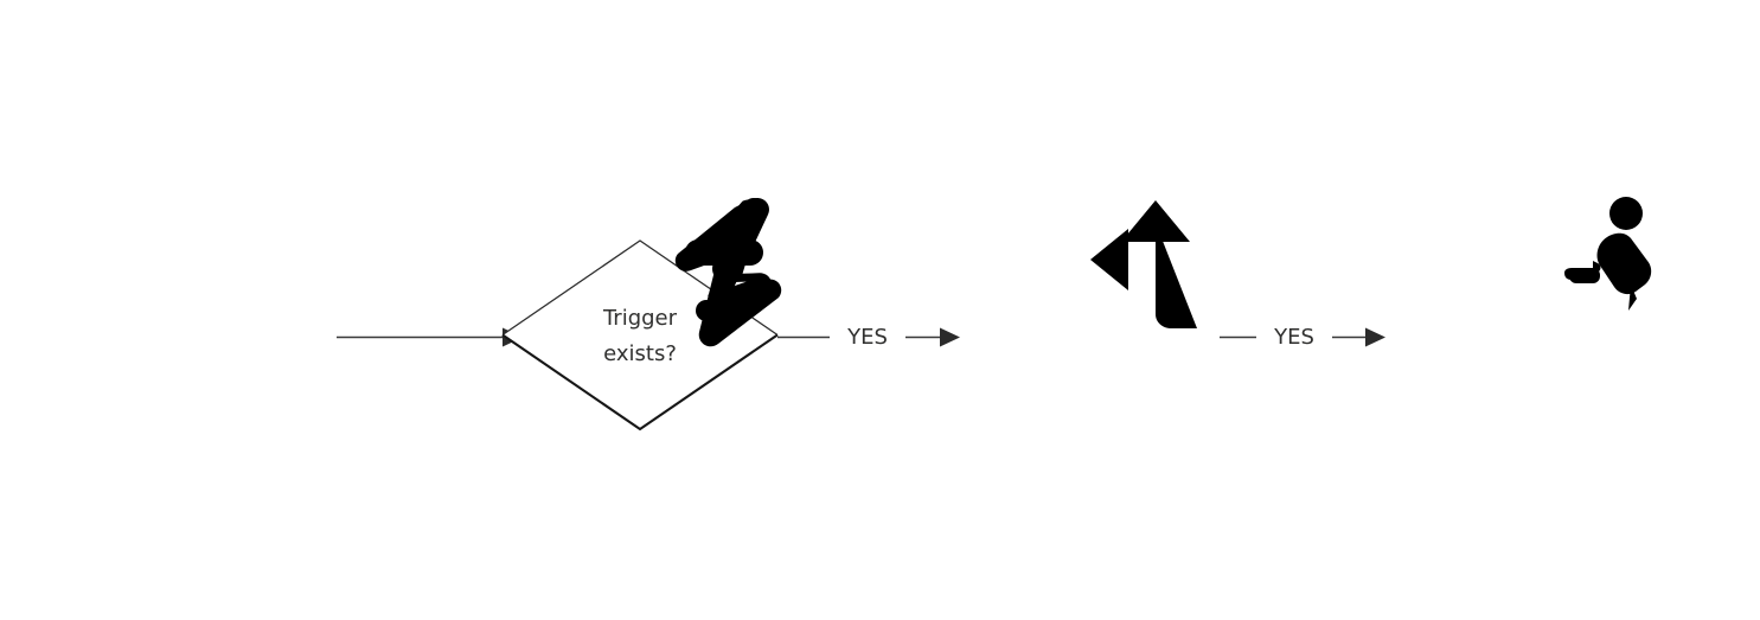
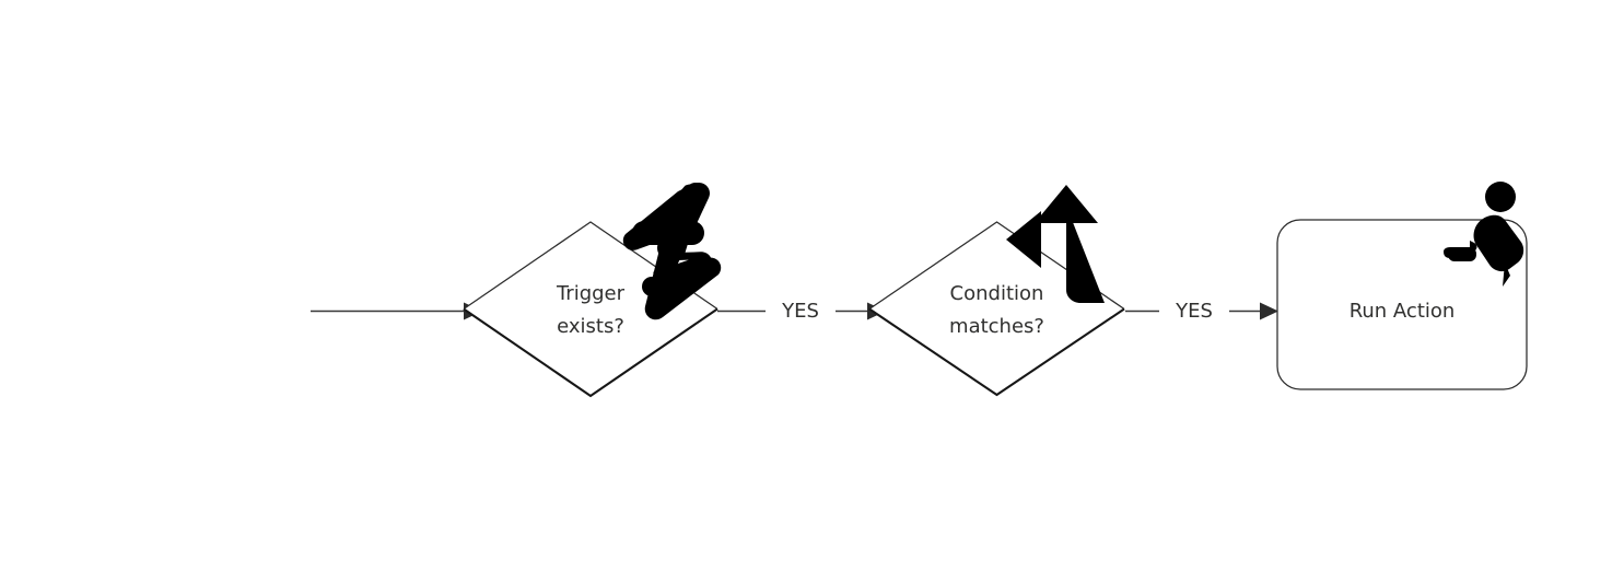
  YES
  YES
  Trigger
  exists?
+ Condition
+ matches?
+ Run Action
